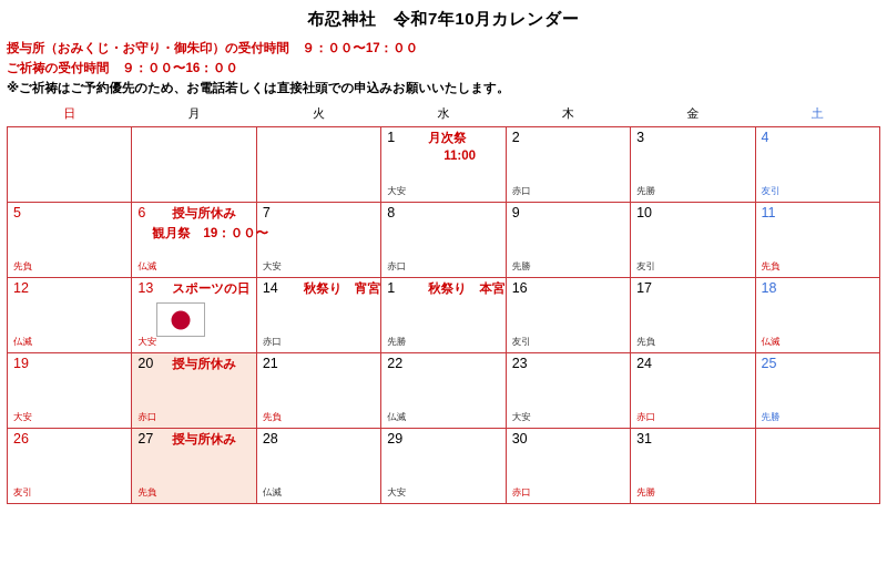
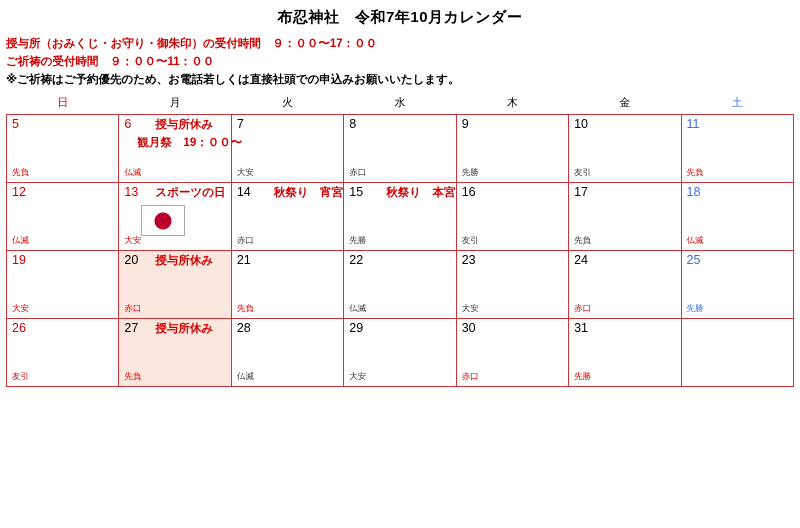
  布忍神社 令和7年10月カレンダー
  授与所（おみくじ・お守り・御朱印）の受付時間 ９：００〜17：００
- ご祈祷の受付時間 ９：００〜16：００
+ ご祈祷の受付時間 ９：００〜11：００
  ※ご祈祷はご予約優先のため、お電話若しくは直接社頭での申込みお願いいたします。
  日	月	火	水	木	金	土
- 			1 月次祭 11:00 大安	2 赤口	3 先勝	4 友引
  5 先負	6 授与所休み 観月祭 19：００〜 仏滅	7 大安	8 赤口	9 先勝	10 友引	11 先負
- 12 仏滅	13 スポーツの日 大安	14 秋祭り 宵宮 赤口	1 秋祭り 本宮 先勝	16 友引	17 先負	18 仏滅
+ 12 仏滅	13 スポーツの日 大安	14 秋祭り 宵宮 赤口	15 秋祭り 本宮 先勝	16 友引	17 先負	18 仏滅
  19 大安	20 授与所休み 赤口	21 先負	22 仏滅	23 大安	24 赤口	25 先勝
  26 友引	27 授与所休み 先負	28 仏滅	29 大安	30 赤口	31 先勝
